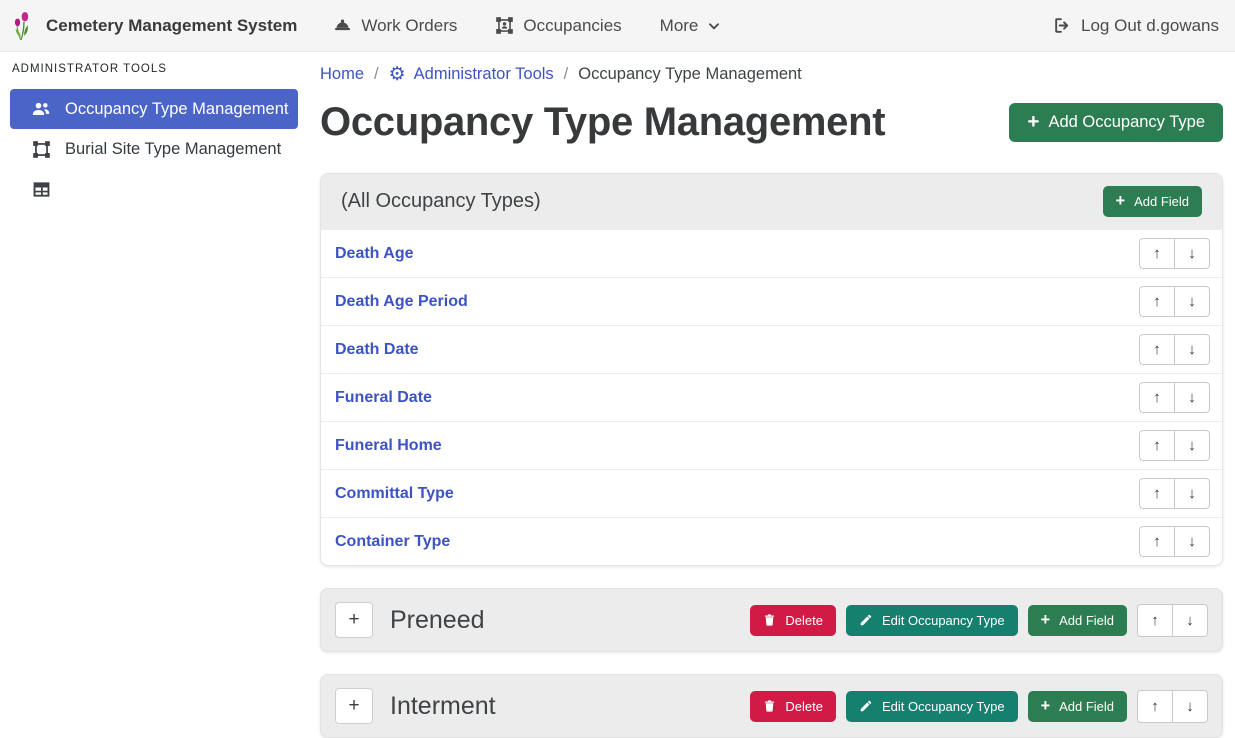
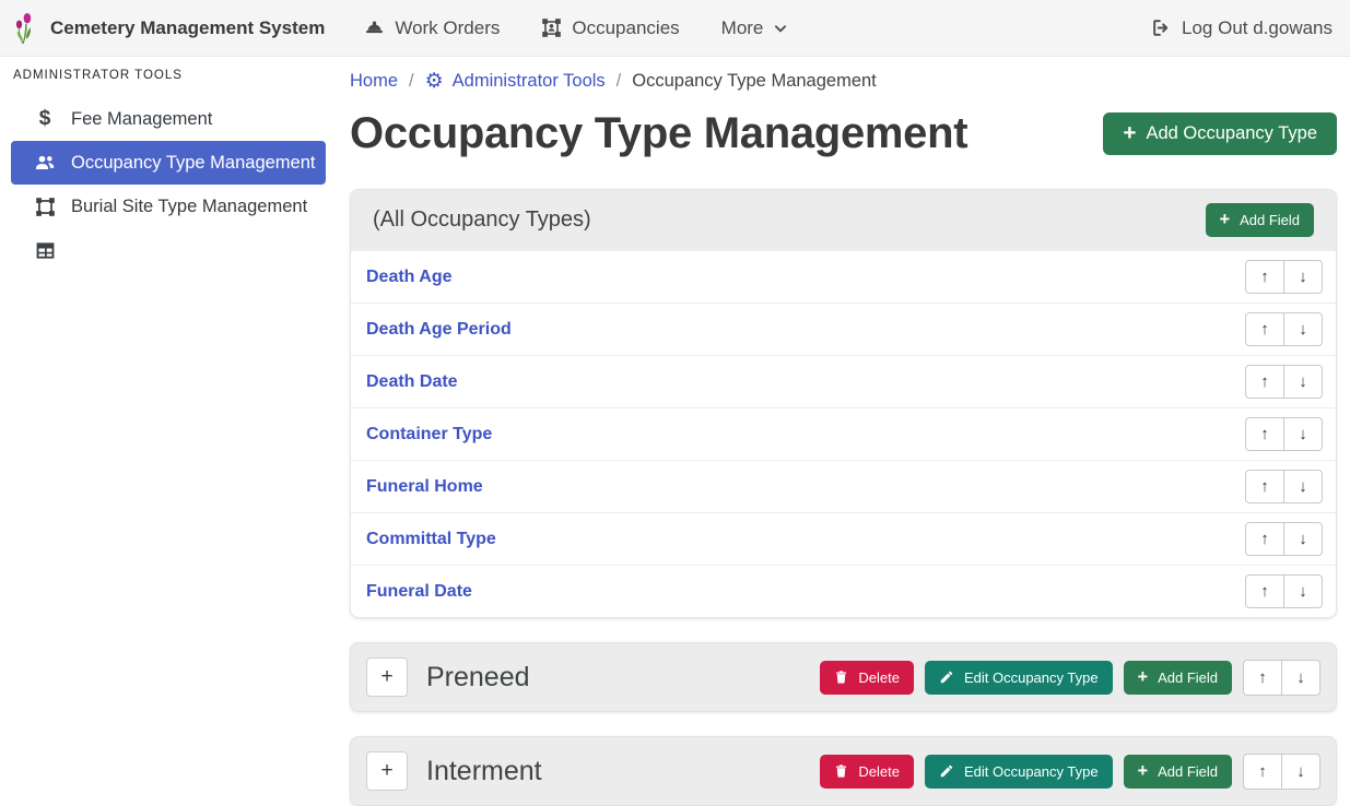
  Cemetery Management System
  Work Orders
  Occupancies
  More
  Log Out d.gowans
  ADMINISTRATOR TOOLS
+ $
+ Fee Management
  Occupancy Type Management
  Burial Site Type Management
  Home
  /
  ⚙
  Administrator Tools
  /
  Occupancy Type Management
  Occupancy Type Management
  +
  Add Occupancy Type
  (All Occupancy Types)
  +
  Add Field
  Death Age
  ↑
  ↓
  Death Age Period
  ↑
  ↓
  Death Date
  ↑
  ↓
- Funeral Date
+ Container Type
  ↑
  ↓
  Funeral Home
  ↑
  ↓
  Committal Type
  ↑
  ↓
- Container Type
+ Funeral Date
  ↑
  ↓
  +
  Preneed
  Delete
  Edit Occupancy Type
  +
  Add Field
  ↑
  ↓
  +
  Interment
  Delete
  Edit Occupancy Type
  +
  Add Field
  ↑
  ↓
